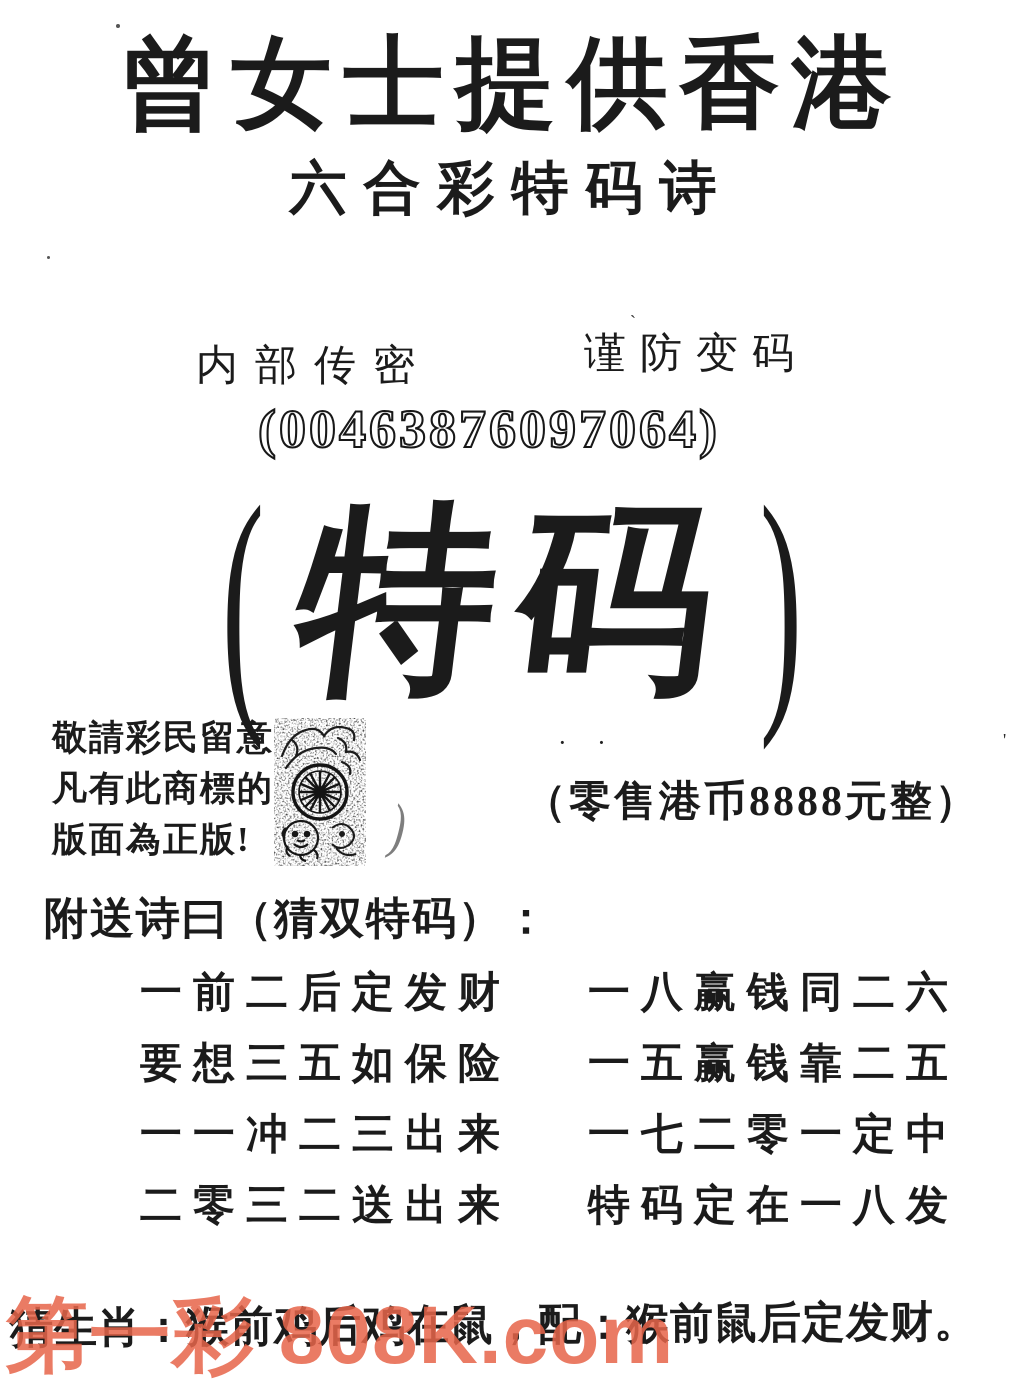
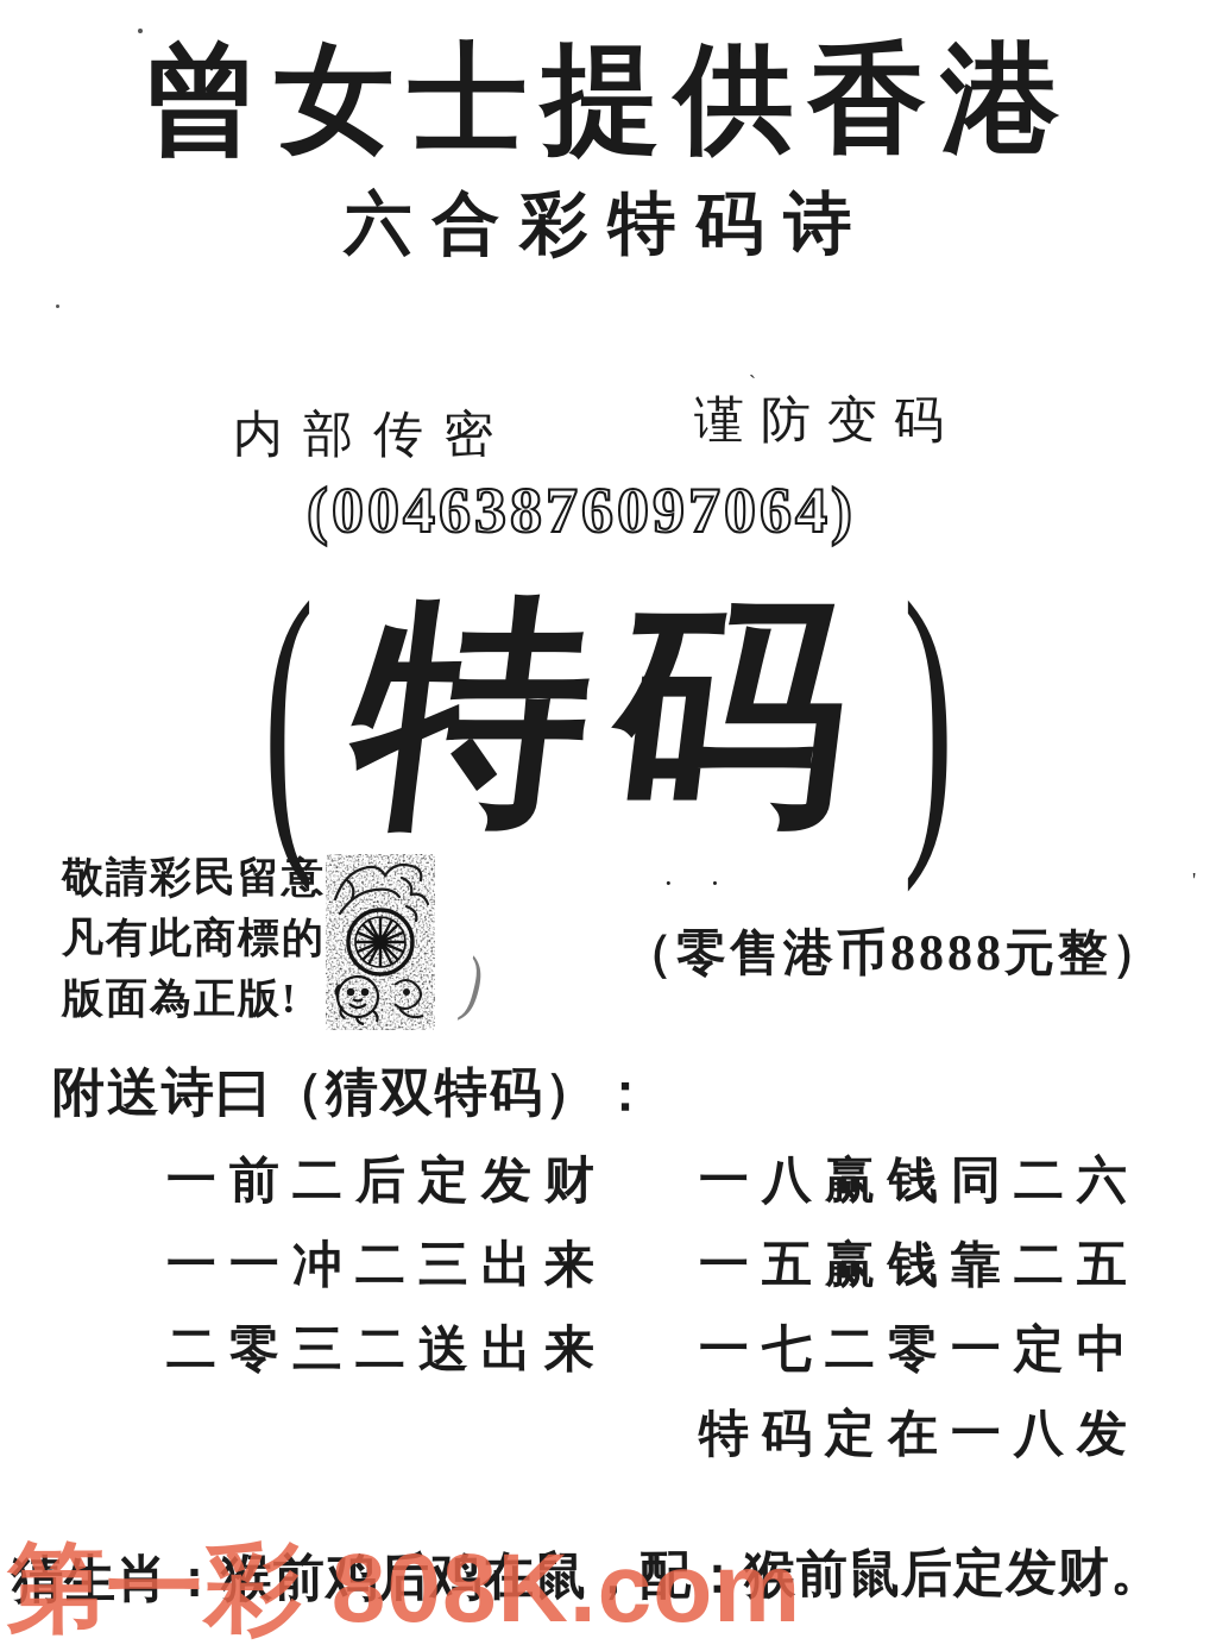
  曾女士提供香港
  六合彩特码诗
  内部传密
  谨防变码
  `
  (00463876097064)
  (
  )
  敬請彩民留意
  凡有此商標的
  版面為正版!
  · ·
  （零售港币8888元整）
  '
  附送诗曰（猜双特码）：
  一前二后定发财
- 要想三五如保险
  一一冲二三出来
  二零三二送出来
  一八赢钱同二六
  一五赢钱靠二五
  一七二零一定中
  特码定在一八发
  猜生肖：猴前鸡后鸡在鼠，配：猴前鼠后定发财。
  第一彩 808K.com
